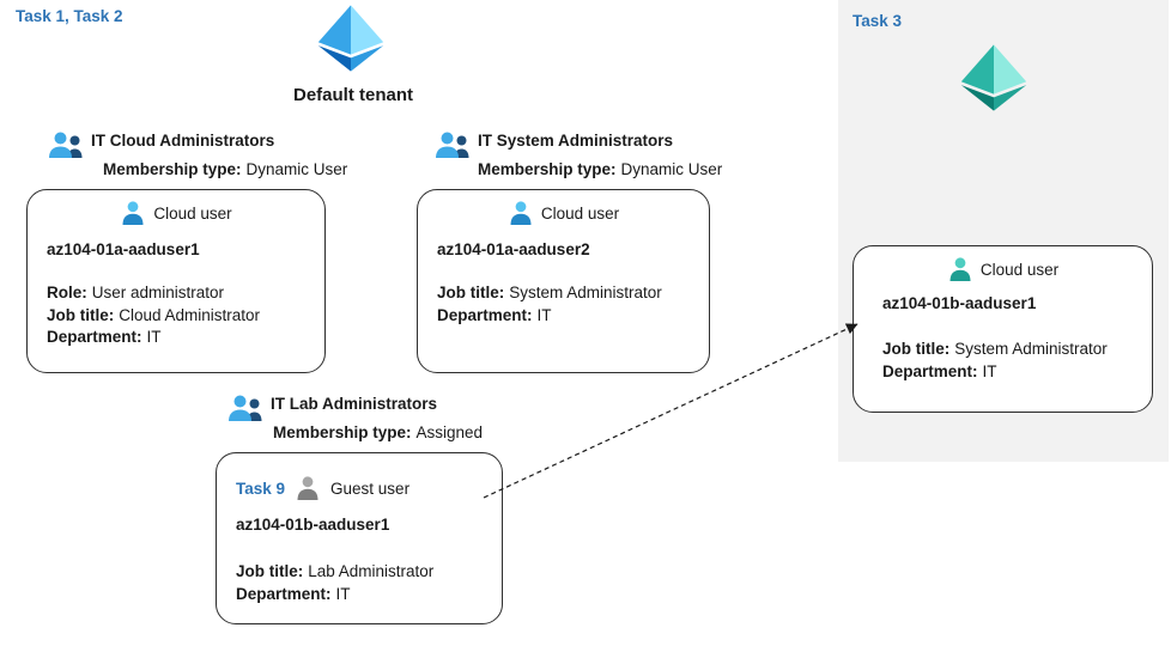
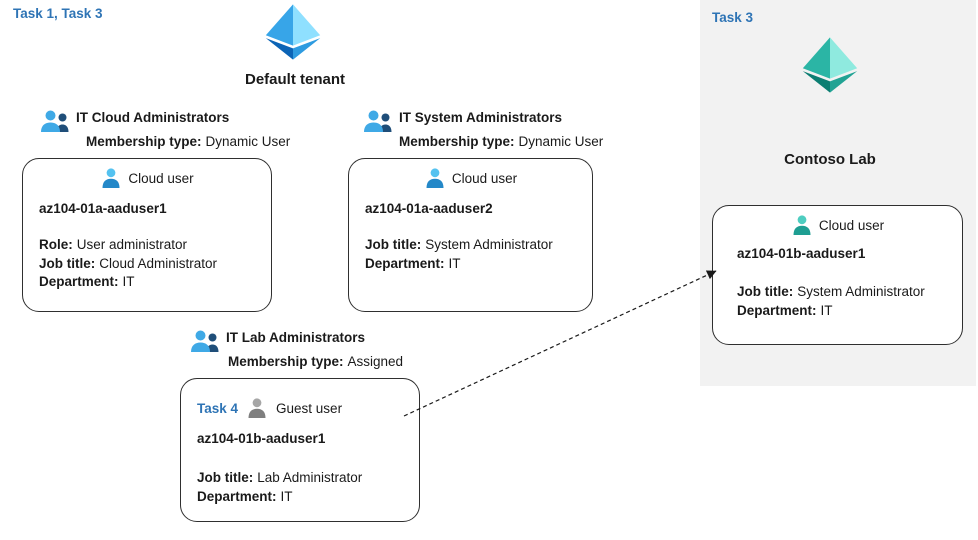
- Task 1, Task 2
+ Task 1, Task 3
  Default tenant
  IT Cloud Administrators
  Membership type: Dynamic User
  Cloud user
  az104-01a-aaduser1
  Role: User administrator
  Job title: Cloud Administrator
  Department: IT
  IT System Administrators
  Membership type: Dynamic User
  Cloud user
  az104-01a-aaduser2
  Job title: System Administrator
  Department: IT
  IT Lab Administrators
  Membership type: Assigned
- Task 9
+ Task 4
  Guest user
  az104-01b-aaduser1
  Job title: Lab Administrator
  Department: IT
  Task 3
+ Contoso Lab
  Cloud user
  az104-01b-aaduser1
  Job title: System Administrator
  Department: IT
